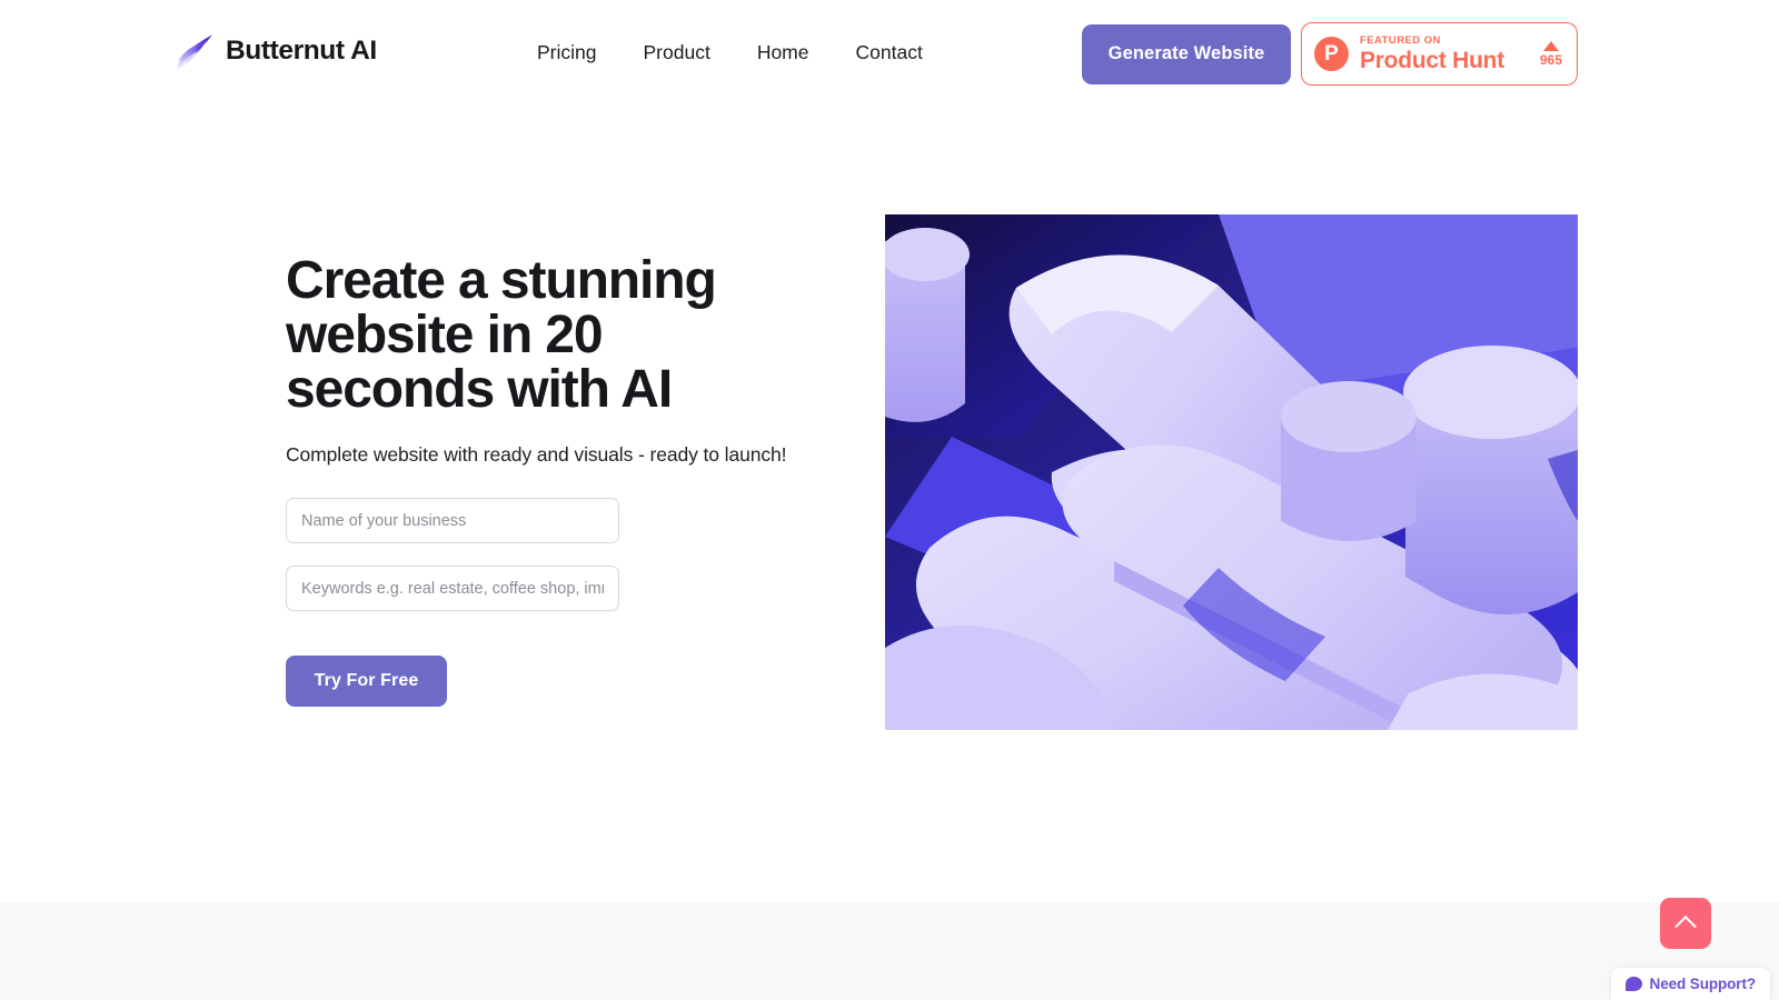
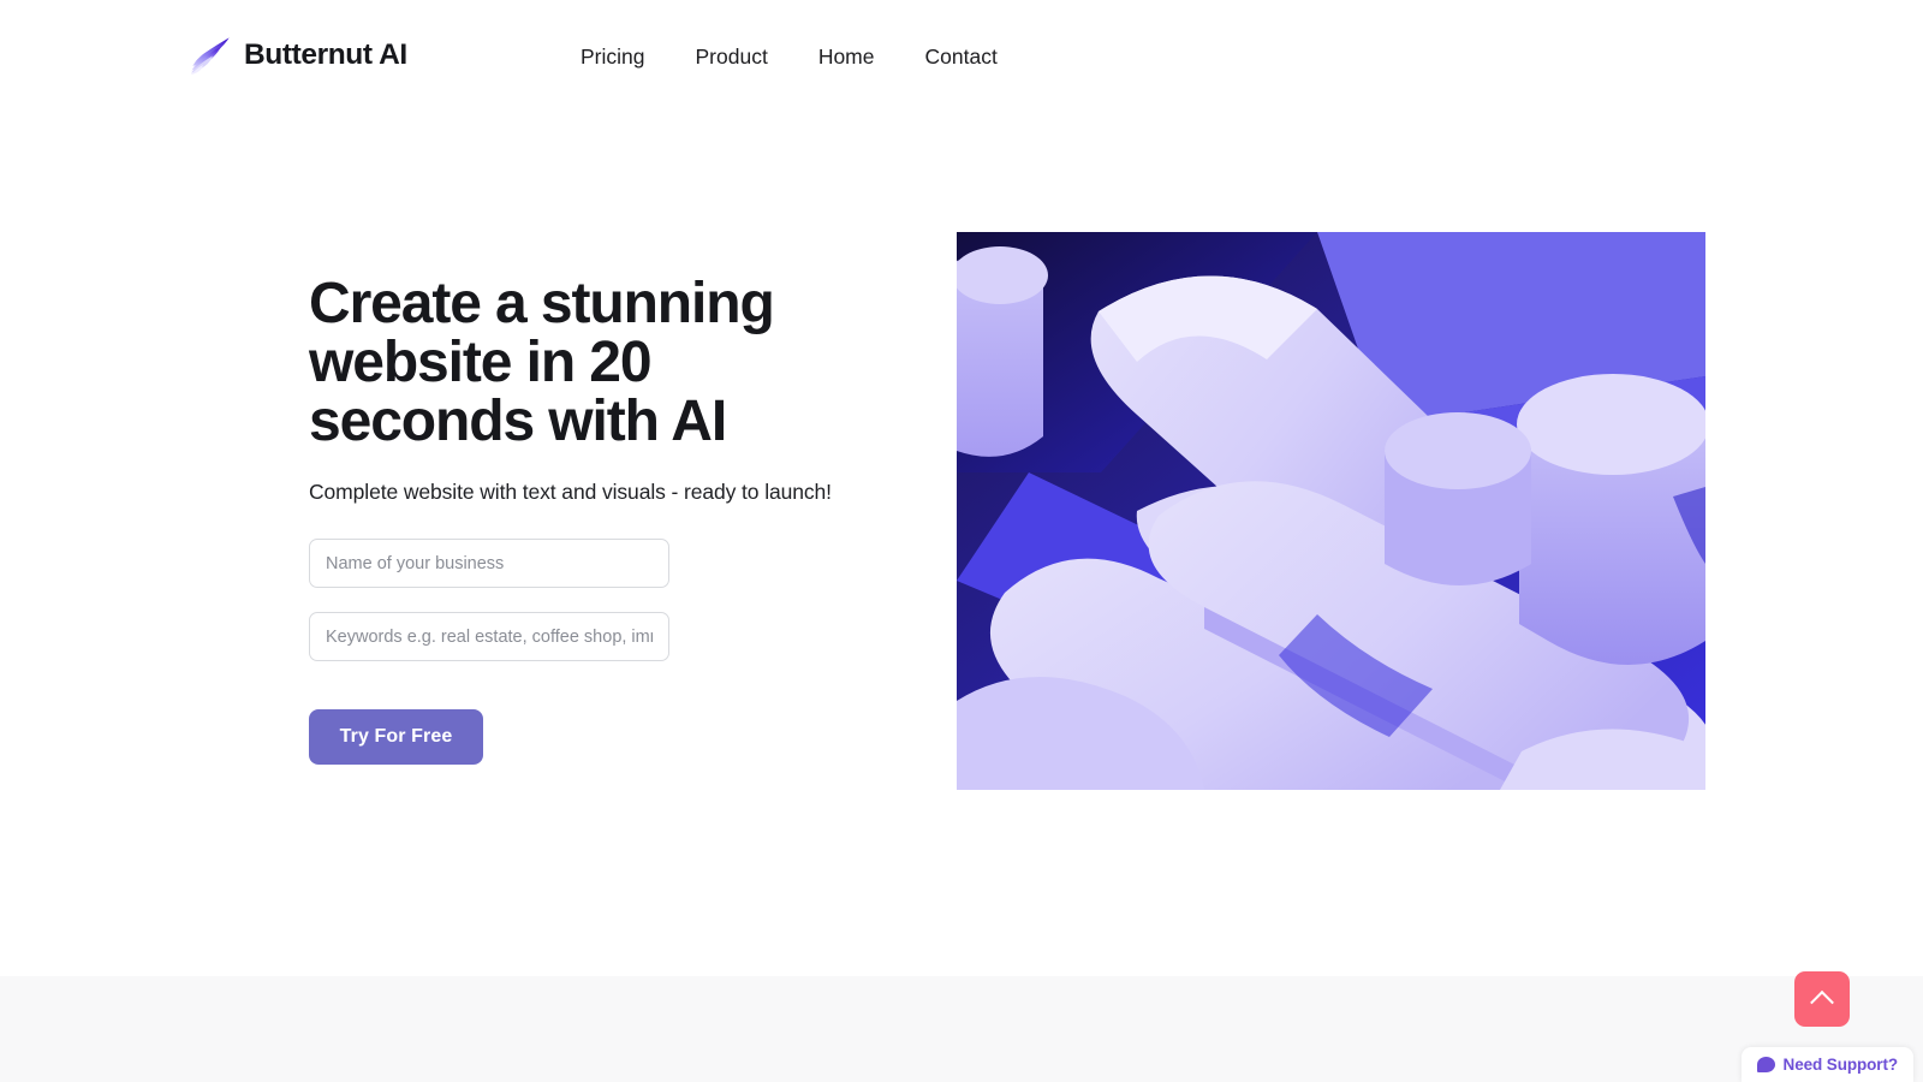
  Butternut AI
  Pricing
  Product
  Home
  Contact
- Generate Website
- P
- FEATURED ON
- Product Hunt
- 965
  Create a stunning website in 20 seconds with AI
- Complete website with ready and visuals - ready to launch!
+ Complete website with text and visuals - ready to launch!
  Name of your business
  Keywords e.g. real estate, coffee shop, im
  Try For Free
  Need Support?
